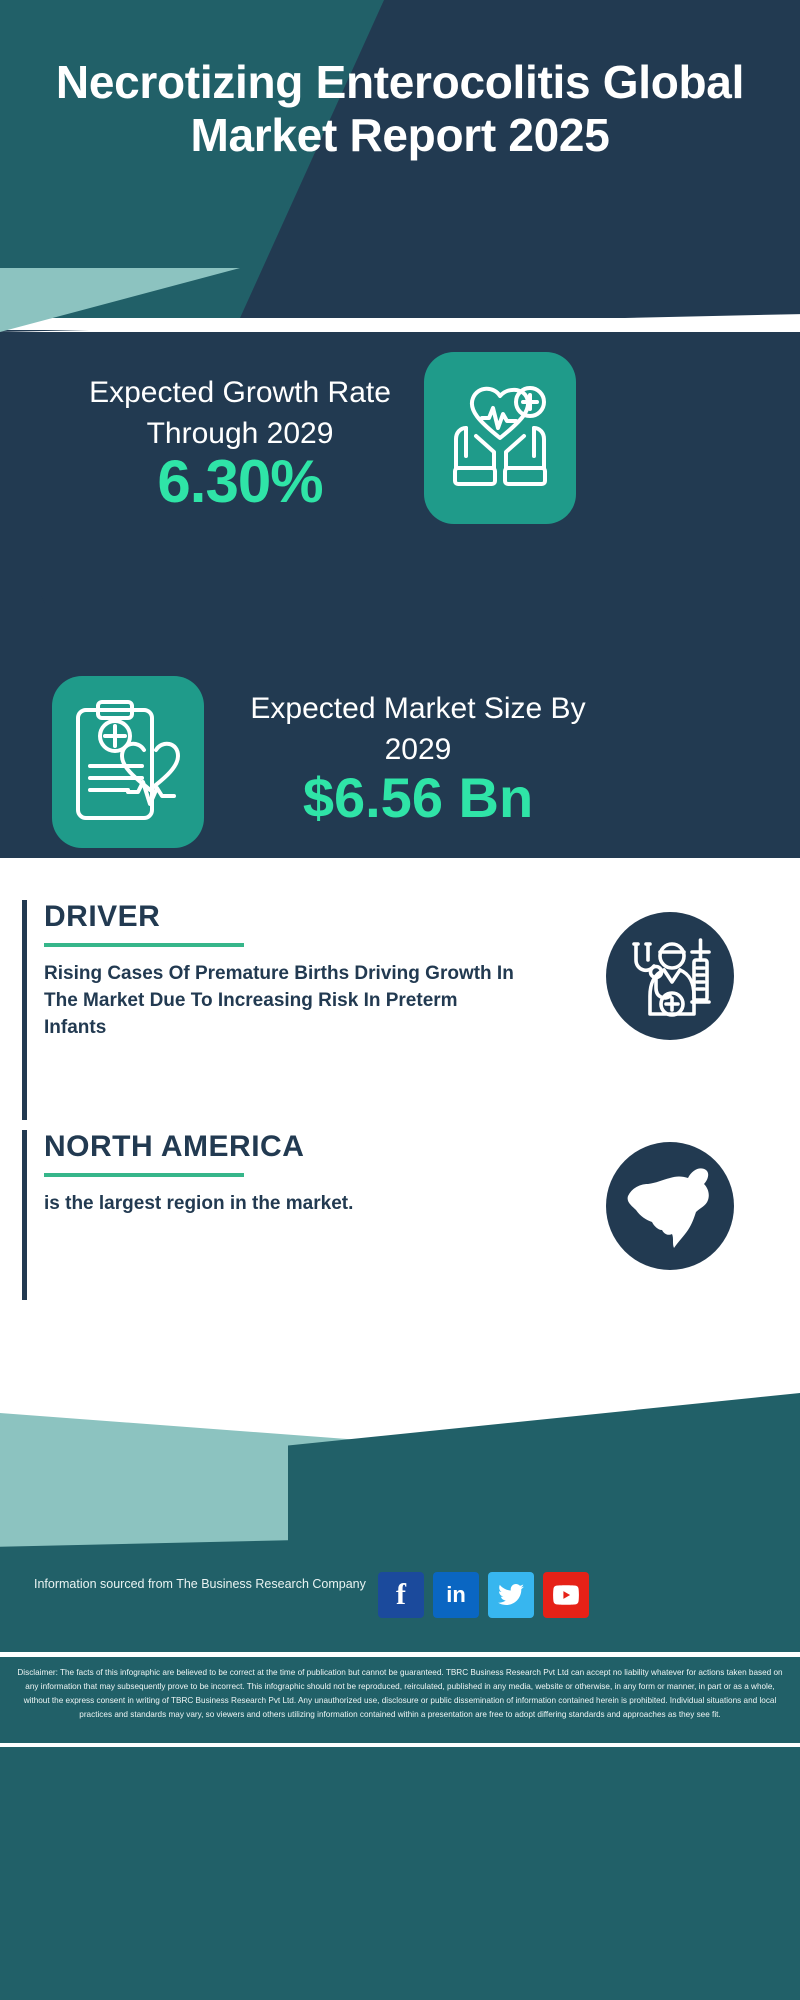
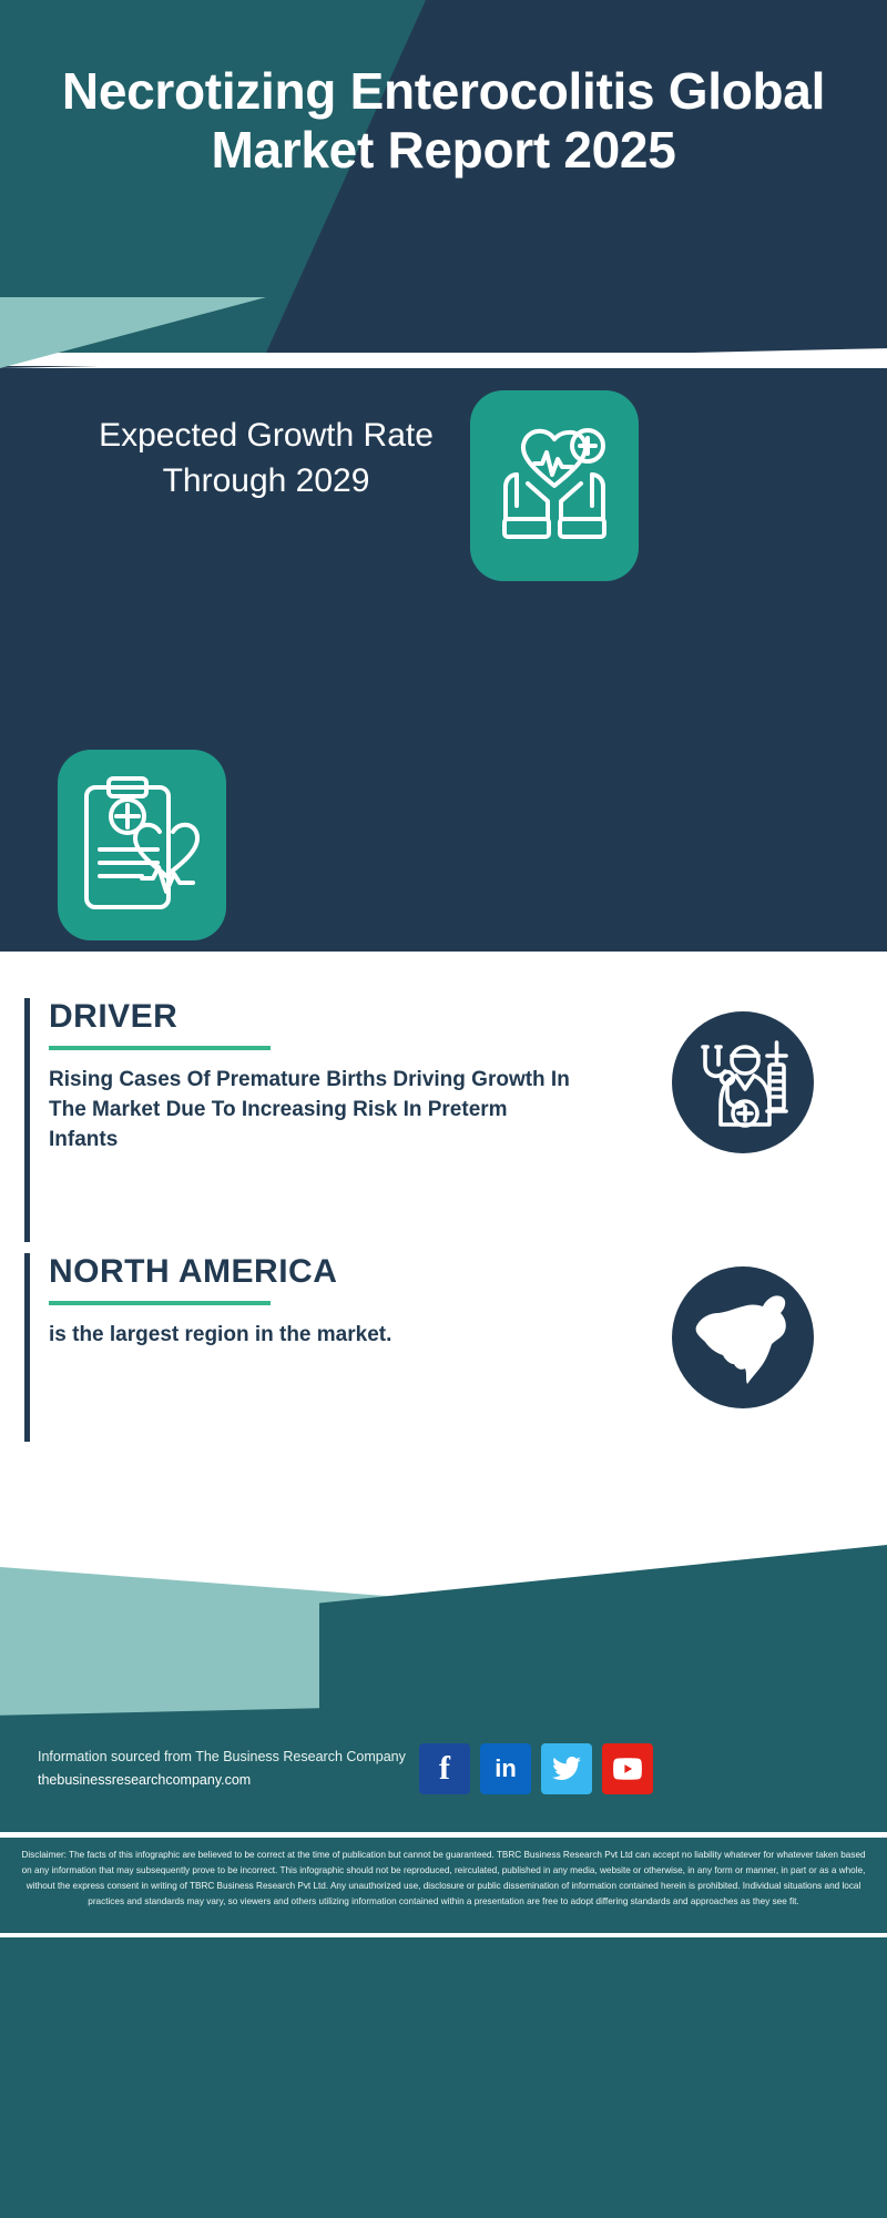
  Necrotizing Enterocolitis Global Market Report 2025
  Expected Growth Rate Through 2029
- 6.30%
- Expected Market Size By 2029
- $6.56 Bn
  DRIVER
  Rising Cases Of Premature Births Driving Growth In The Market Due To Increasing Risk In Preterm Infants
  NORTH AMERICA
  is the largest region in the market.
  Information sourced from The Business Research Company
+ thebusinessresearchcompany.com
  f
  in
- Disclaimer: The facts of this infographic are believed to be correct at the time of publication but cannot be guaranteed. TBRC Business Research Pvt Ltd can accept no liability whatever for actions taken based on any information that may subsequently prove to be incorrect. This infographic should not be reproduced, reirculated, published in any media, website or otherwise, in any form or manner, in part or as a whole, without the express consent in writing of TBRC Business Research Pvt Ltd. Any unauthorized use, disclosure or public dissemination of information contained herein is prohibited. Individual situations and local practices and standards may vary, so viewers and others utilizing information contained within a presentation are free to adopt differing standards and approaches as they see fit.
+ Disclaimer: The facts of this infographic are believed to be correct at the time of publication but cannot be guaranteed. TBRC Business Research Pvt Ltd can accept no liability whatever for whatever taken based on any information that may subsequently prove to be incorrect. This infographic should not be reproduced, reirculated, published in any media, website or otherwise, in any form or manner, in part or as a whole, without the express consent in writing of TBRC Business Research Pvt Ltd. Any unauthorized use, disclosure or public dissemination of information contained herein is prohibited. Individual situations and local practices and standards may vary, so viewers and others utilizing information contained within a presentation are free to adopt differing standards and approaches as they see fit.
